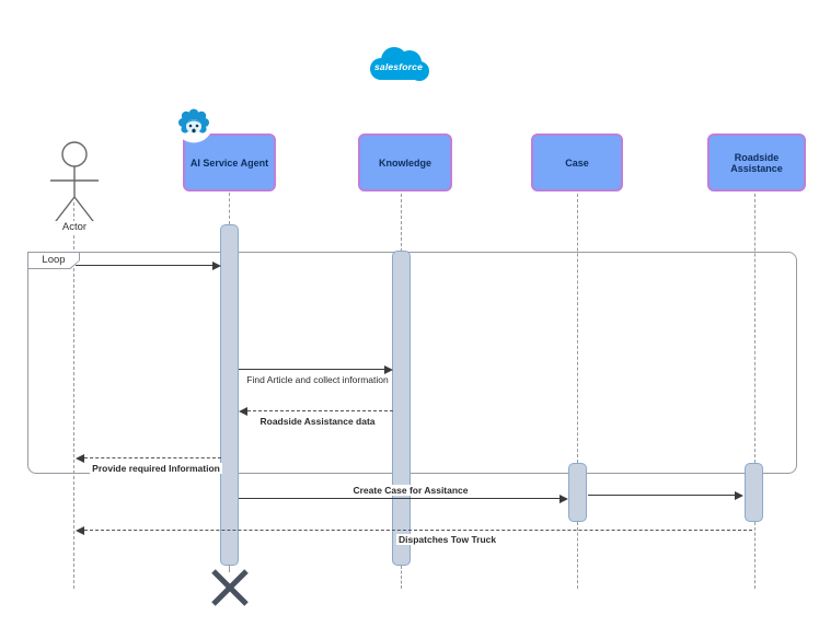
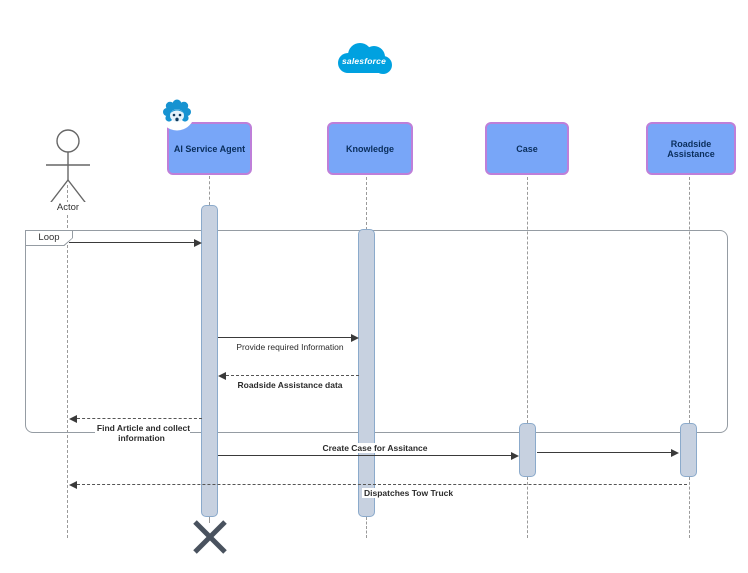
  salesforce
  Actor
  Loop
  AI Service Agent
  Knowledge
  Case
  Roadside Assistance
- Find Article and collect information
+ Provide required Information
  Roadside Assistance data
- Provide required Information
+ Find Article and collect information
  Create Case for Assitance
  Dispatches Tow Truck
